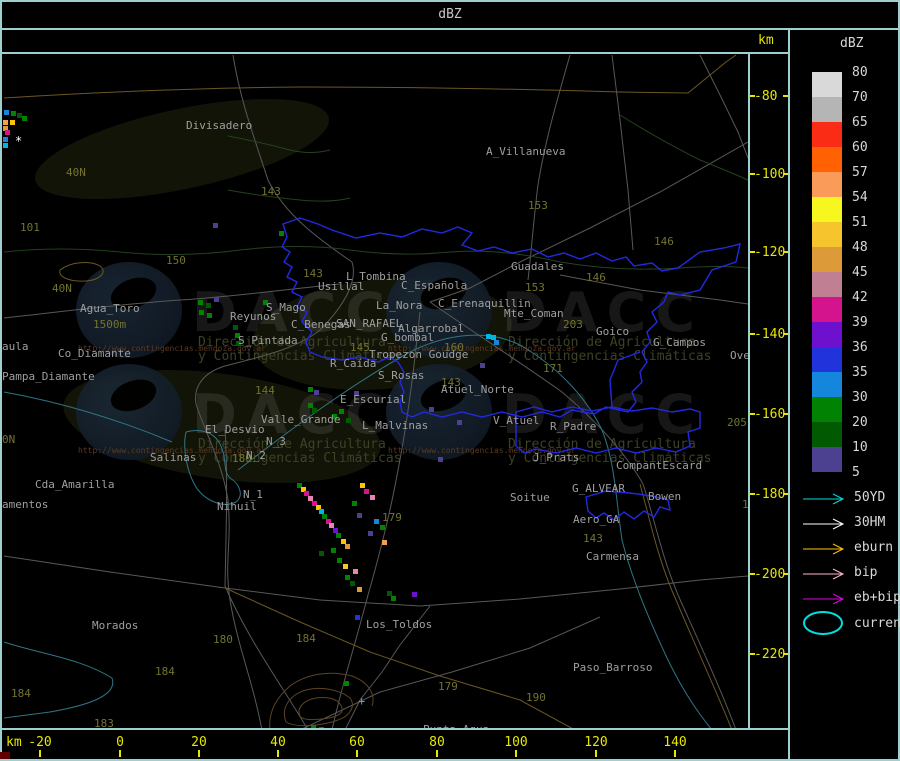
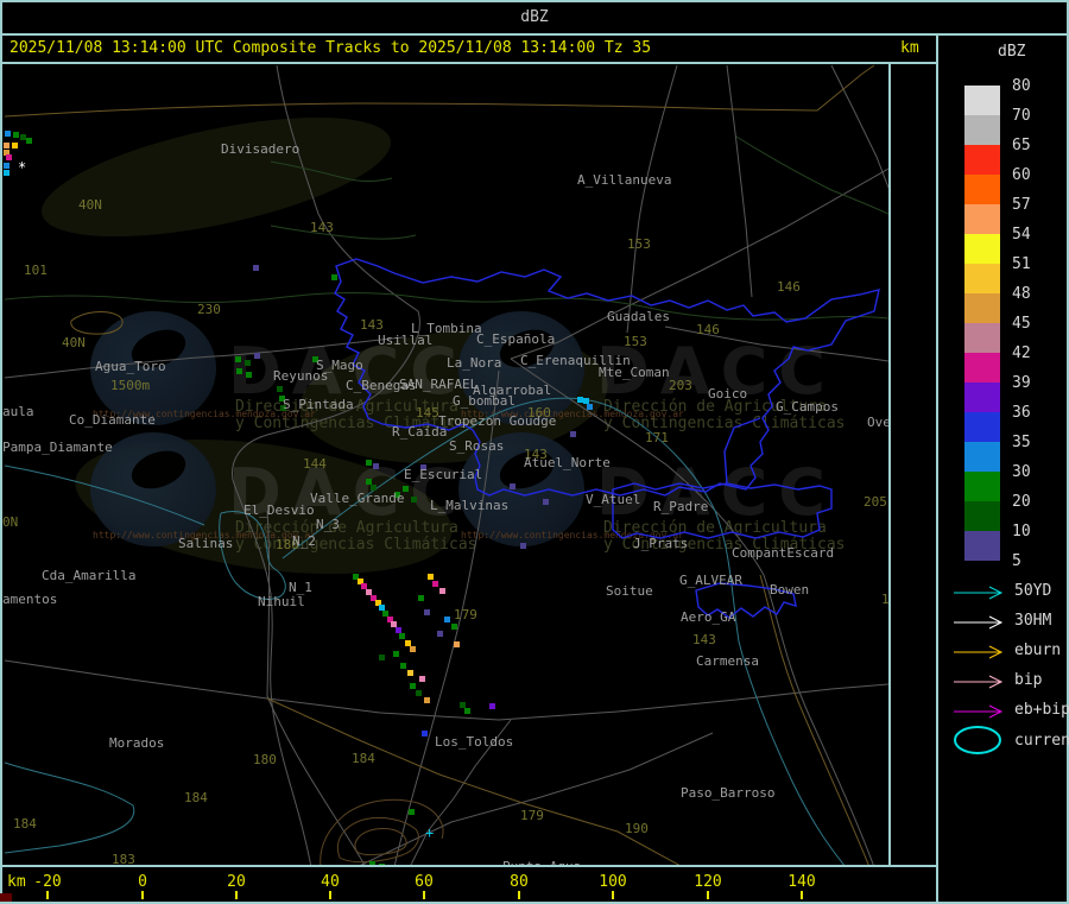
  dBZ
+ 2025/11/08 13:14:00 UTC Composite Tracks to 2025/11/08 13:14:00 Tz 35
  km
  *
  +
  DACC
  Dirección de Agricultura
  y Contingencias Climátics
  http://www.contingencias.mendoza.gov.ar
  DACC
  Dirección de Agricultura
  y Contingencias Cimáticas
  http://www.contingencias.menoza.gov.ar
  DACC
  Dircción de Agricultura
  y Contingencias Climáticas
  http://www.contingencias.mendoza.gov.a
  DACC
  Dirección de Agricultura
  y Contingencias Climáticas
  http://www.contingencias.medzagovr
  Divisadero
  A_Villanueva
  Guadales
  Agua_Toro
  aula
  Co_Diamante
  Pampa_Diamante
  Reyunos
  S_Mago
  C_Benegas
  SAN_RAFAEL
  S_Pintada
  R_Caída
  L_Tombina
  Usillal
  C_Española
  La_Nora
  C_Erenaquillin
  Mte_Coman
  Goico
  G_Campos
  Algarrobal
  G_bombal
  Tropezon Goudge
  S_Rosas
  Atuel_Norte
  E_Escurial
  Valle_Grande
  El_Desvio
  L_Malvinas
  V_Atuel
  R_Padre
  J_Prats
  CompantEscard
  G_ALVEAR
  Soitue
  Bowen
  Aero_GA
  Carmensa
  Salinas
  N_3
  N_2
  Cda_Amarilla
  amentos
  N_1
  Nihuil
  Morados
  Los_Toldos
  Paso_Barroso
  101
  40N
  40N
  0N
  143
- 150
+ 230
  143
  153
  146
  146
  153
  1500m
  144
  145
  160
  171
  203
  205
  143
  180
  180
  184
  184
  184
  183
  179
  179
  190
  143
- -80
- -100
- -120
- -140
- -160
- -180
- -200
- -220
  km
  -20
  0
  20
  40
  60
  80
  100
  120
  140
  dBZ
  80
  70
  65
  60
  57
  54
  51
  48
  45
  42
  39
  36
  35
  30
  20
  10
  5
  50YD
  30HM
  eburn
  bip
  eb+bip
  curren
